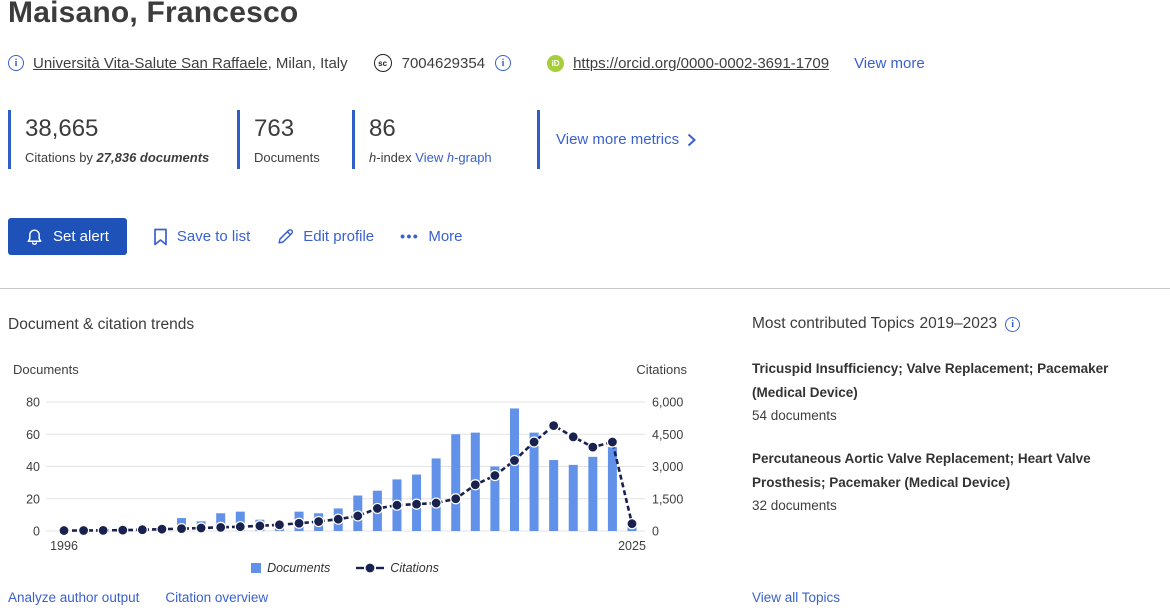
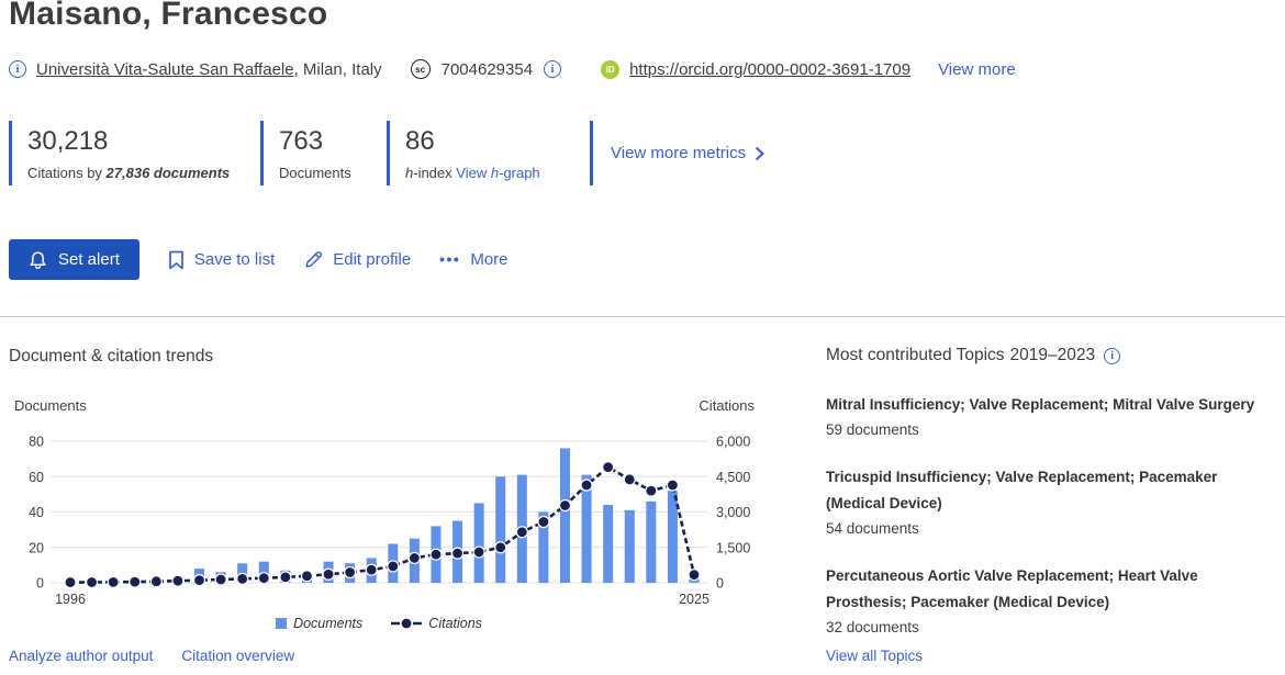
  Maisano, Francesco
  Università Vita-Salute San Raffaele
  , Milan, Italy
  7004629354
  https://orcid.org/0000-0002-3691-1709
  View more
- 38,665
+ 30,218
  Citations by 27,836 documents
  763
  Documents
  86
  h-index View h-graph
  View more metrics
  Set alert
  Save to list
  Edit profile
  More
  Document & citation trends
  Documents
  Citations
  0
  0
  20
  1,500
  40
  3,000
  60
  4,500
  80
  6,000
  1996
  2025
  Documents
  Citations
  Analyze author output
  Citation overview
  Most contributed Topics
  2019–2023
+ Mitral Insufficiency; Valve Replacement; Mitral Valve Surgery
+ 59 documents
  Tricuspid Insufficiency; Valve Replacement; Pacemaker (Medical Device)
  54 documents
  Percutaneous Aortic Valve Replacement; Heart Valve Prosthesis; Pacemaker (Medical Device)
  32 documents
  View all Topics
